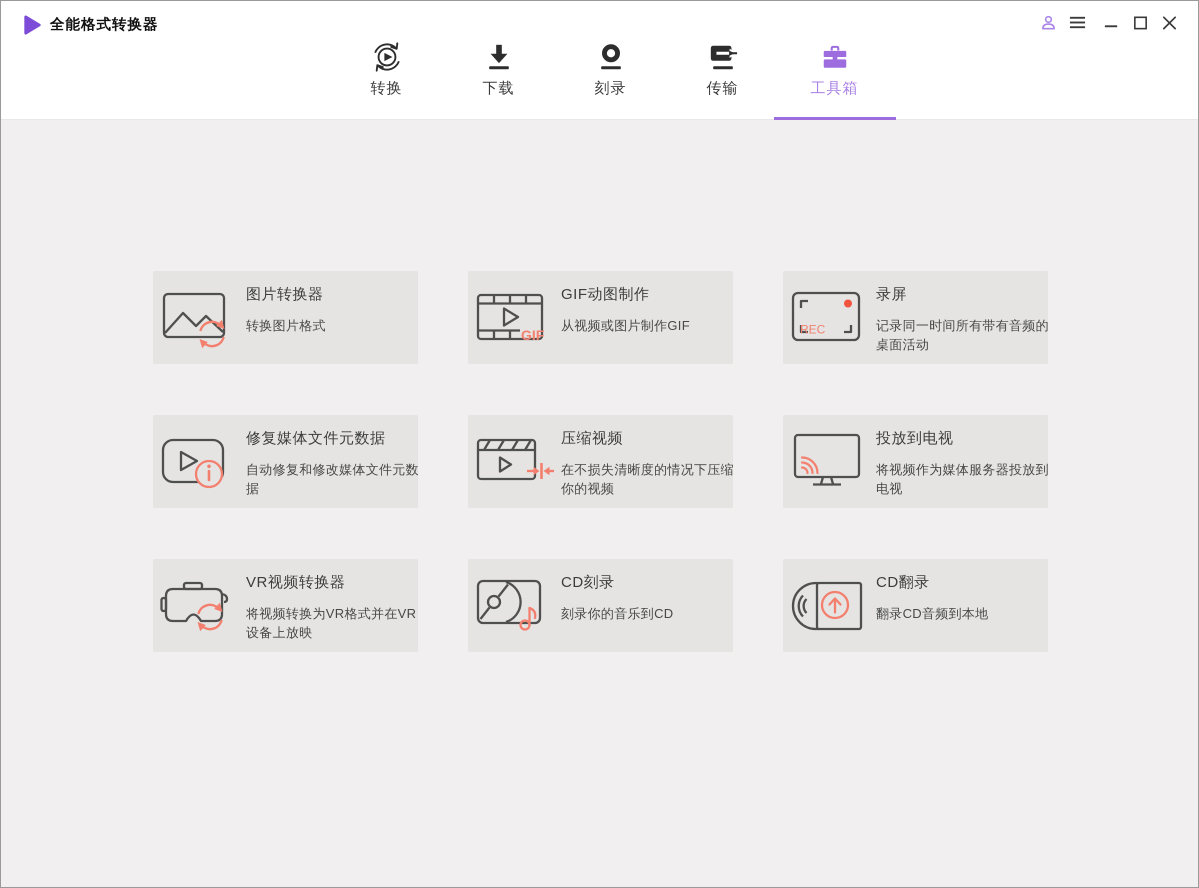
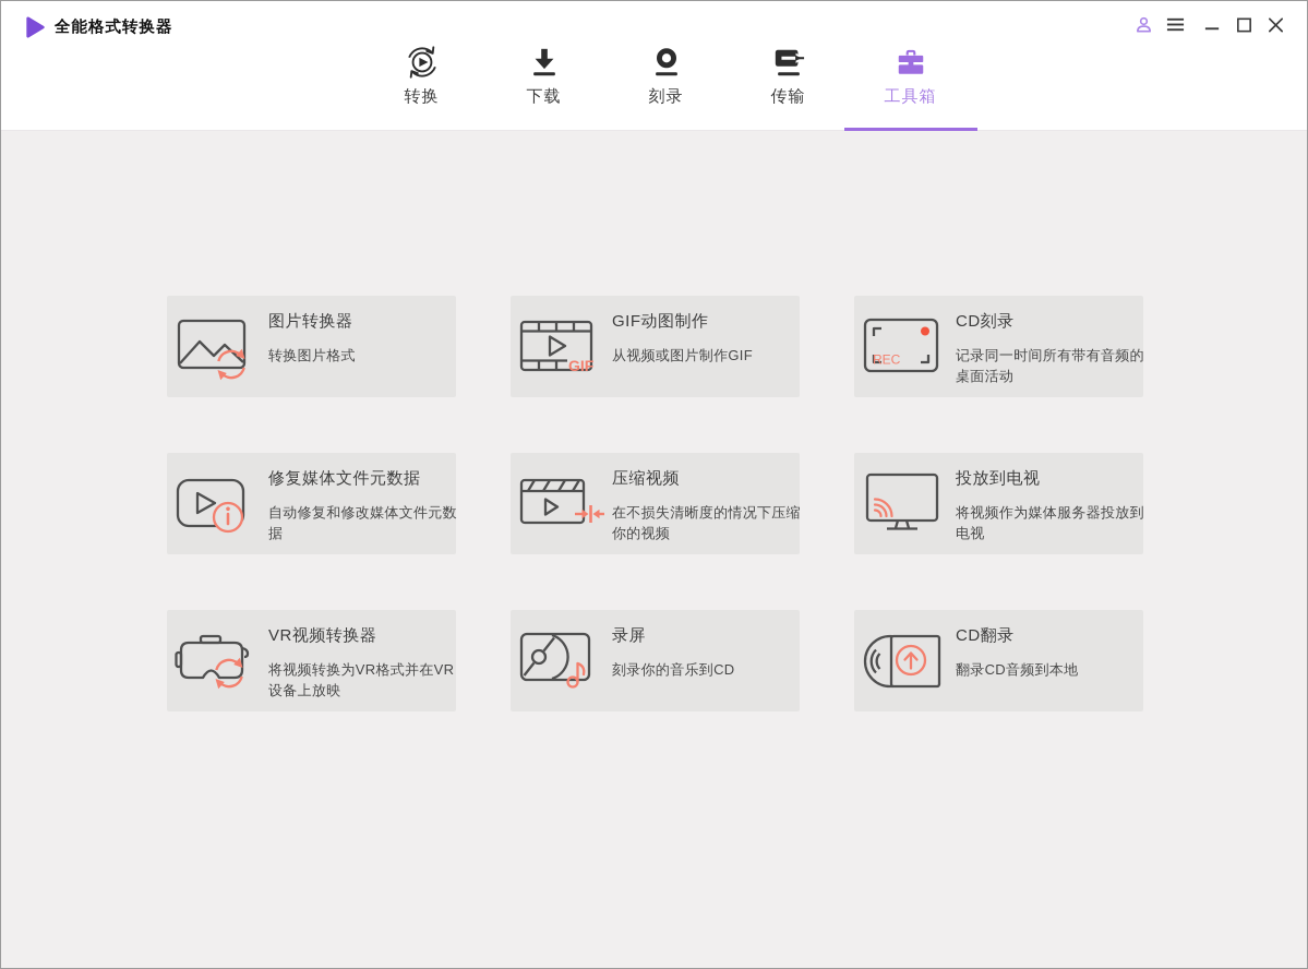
  全能格式转换器
  转换
  下载
  刻录
  传输
  工具箱
  图片转换器
  转换图片格式
  GIF动图制作
  从视频或图片制作GIF
- 录屏
+ CD刻录
  记录同一时间所有带有音频的桌面活动
  修复媒体文件元数据
  自动修复和修改媒体文件元数据
  压缩视频
  在不损失清晰度的情况下压缩你的视频
  投放到电视
  将视频作为媒体服务器投放到电视
  VR视频转换器
  将视频转换为VR格式并在VR设备上放映
- CD刻录
+ 录屏
  刻录你的音乐到CD
  CD翻录
  翻录CD音频到本地
